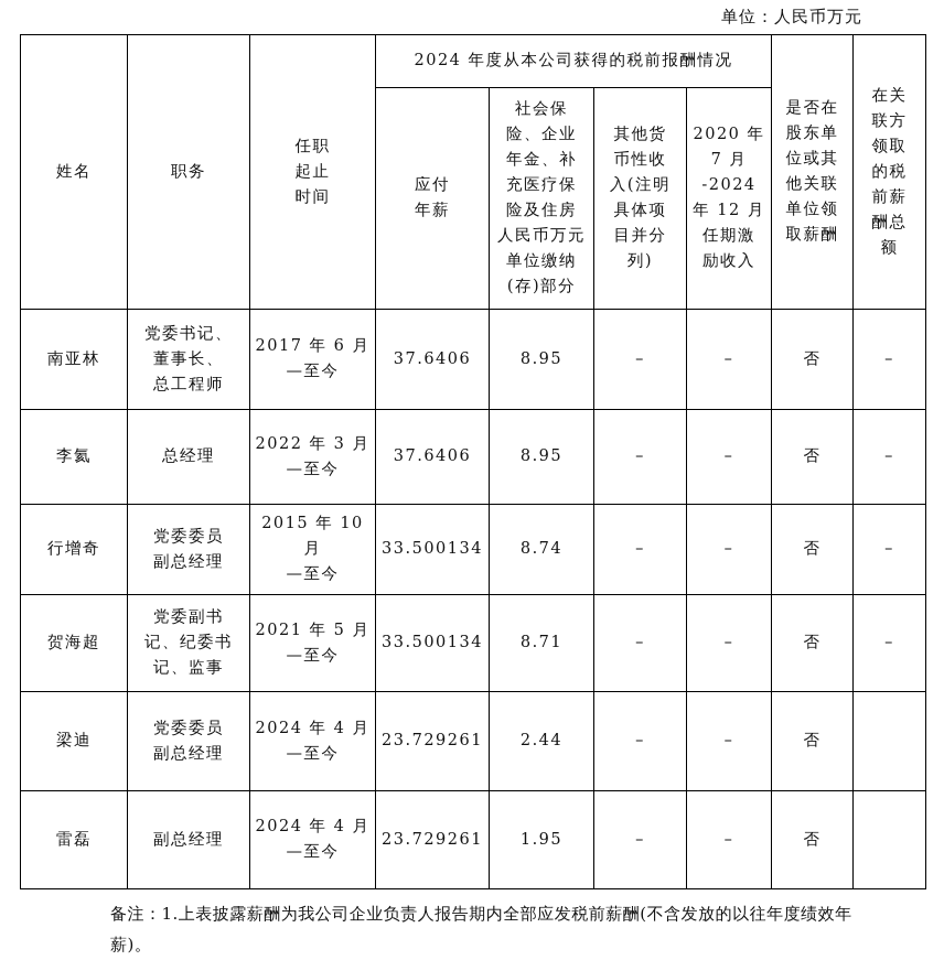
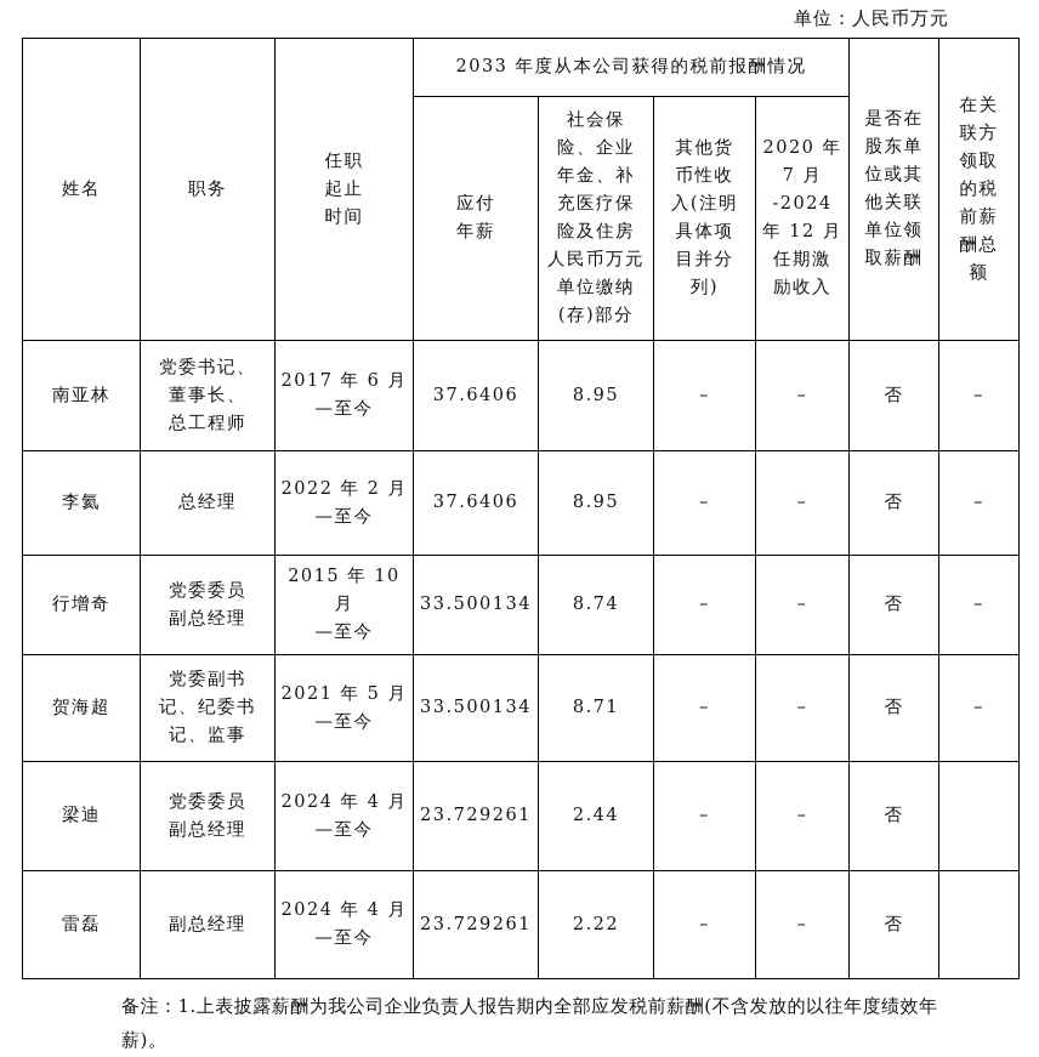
  单位：人民币万元
- 姓名	职务	任职 起止 时间	2024 年度从本公司获得的税前报酬情况	是否在 股东单 位或其 他关联 单位领 取薪酬	在关 联方 领取 的税 前薪 酬总 额
+ 姓名	职务	任职 起止 时间	2033 年度从本公司获得的税前报酬情况	是否在 股东单 位或其 他关联 单位领 取薪酬	在关 联方 领取 的税 前薪 酬总 额
  应付 年薪	社会保 险、企业 年金、补 充医疗保 险及住房 人民币万元 单位缴纳 (存)部分	其他货 币性收 入(注明 具体项 目并分 列)	2020 年 7 月 -2024 年 12 月 任期激 励收入
  南亚林	党委书记、 董事长、 总工程师	2017 年 6 月 —至今	37.6406	8.95	–	–	否	–
- 李氦	总经理	2022 年 3 月 —至今	37.6406	8.95	–	–	否	–
+ 李氦	总经理	2022 年 2 月 —至今	37.6406	8.95	–	–	否	–
  行增奇	党委委员 副总经理	2015 年 10 月 —至今	33.500134	8.74	–	–	否	–
  贺海超	党委副书 记、纪委书 记、监事	2021 年 5 月 —至今	33.500134	8.71	–	–	否	–
  梁迪	党委委员 副总经理	2024 年 4 月 —至今	23.729261	2.44	–	–	否
- 雷磊	副总经理	2024 年 4 月 —至今	23.729261	1.95	–	–	否
+ 雷磊	副总经理	2024 年 4 月 —至今	23.729261	2.22	–	–	否
  备注：1.上表披露薪酬为我公司企业负责人报告期内全部应发税前薪酬(不含发放的以往年度绩效年薪)。
